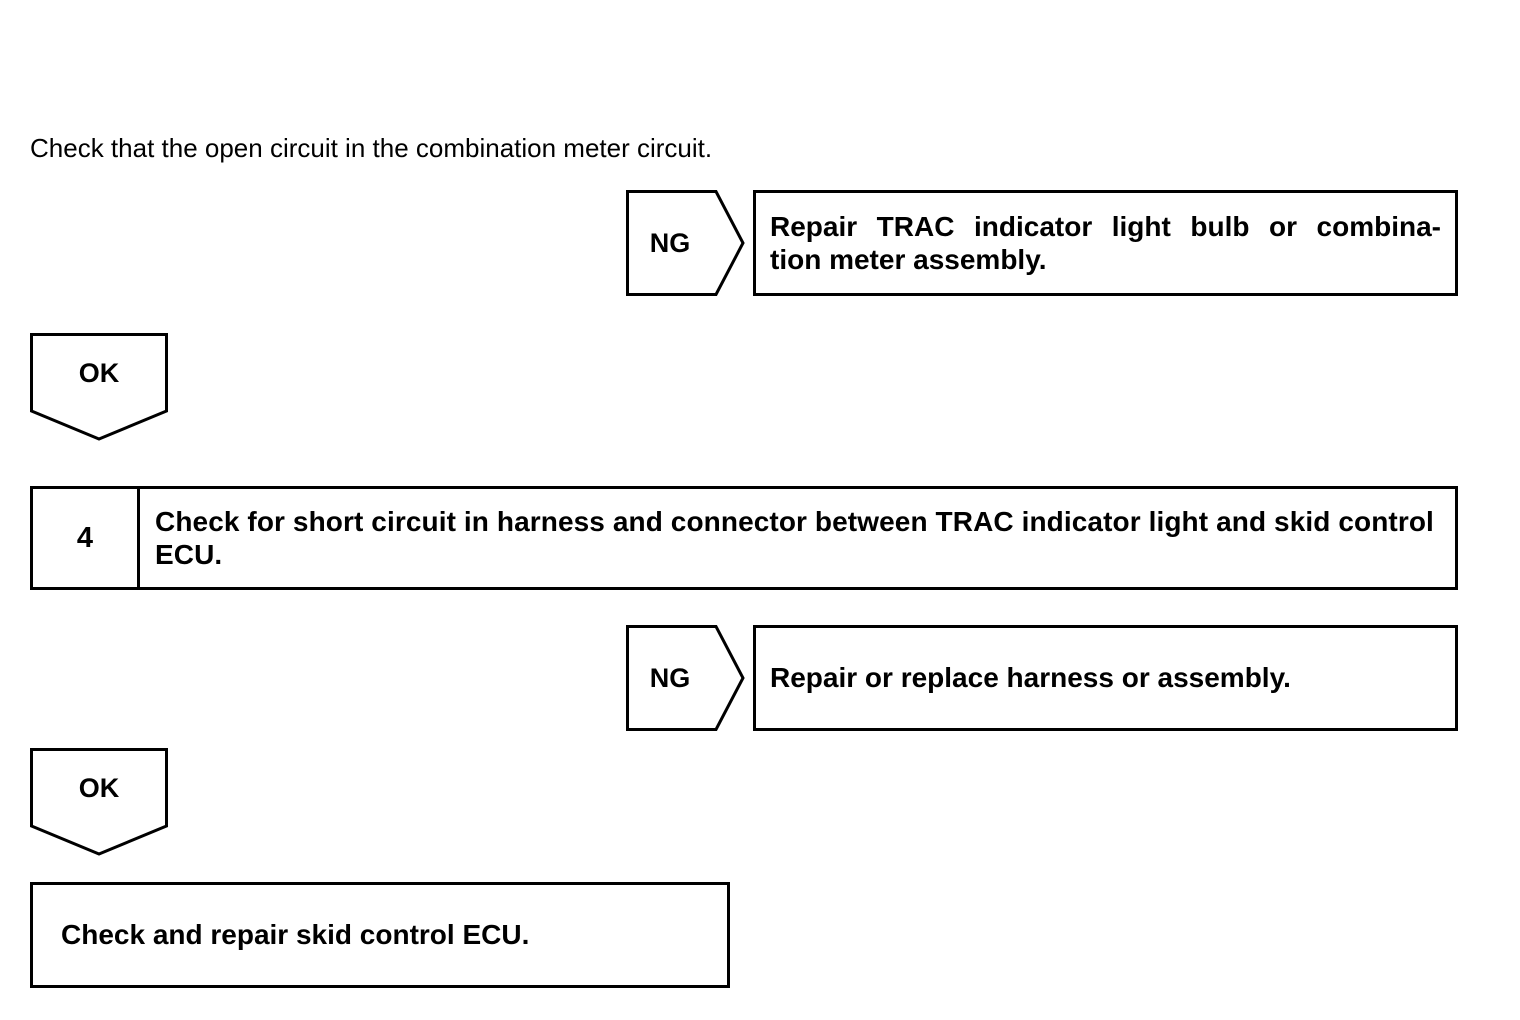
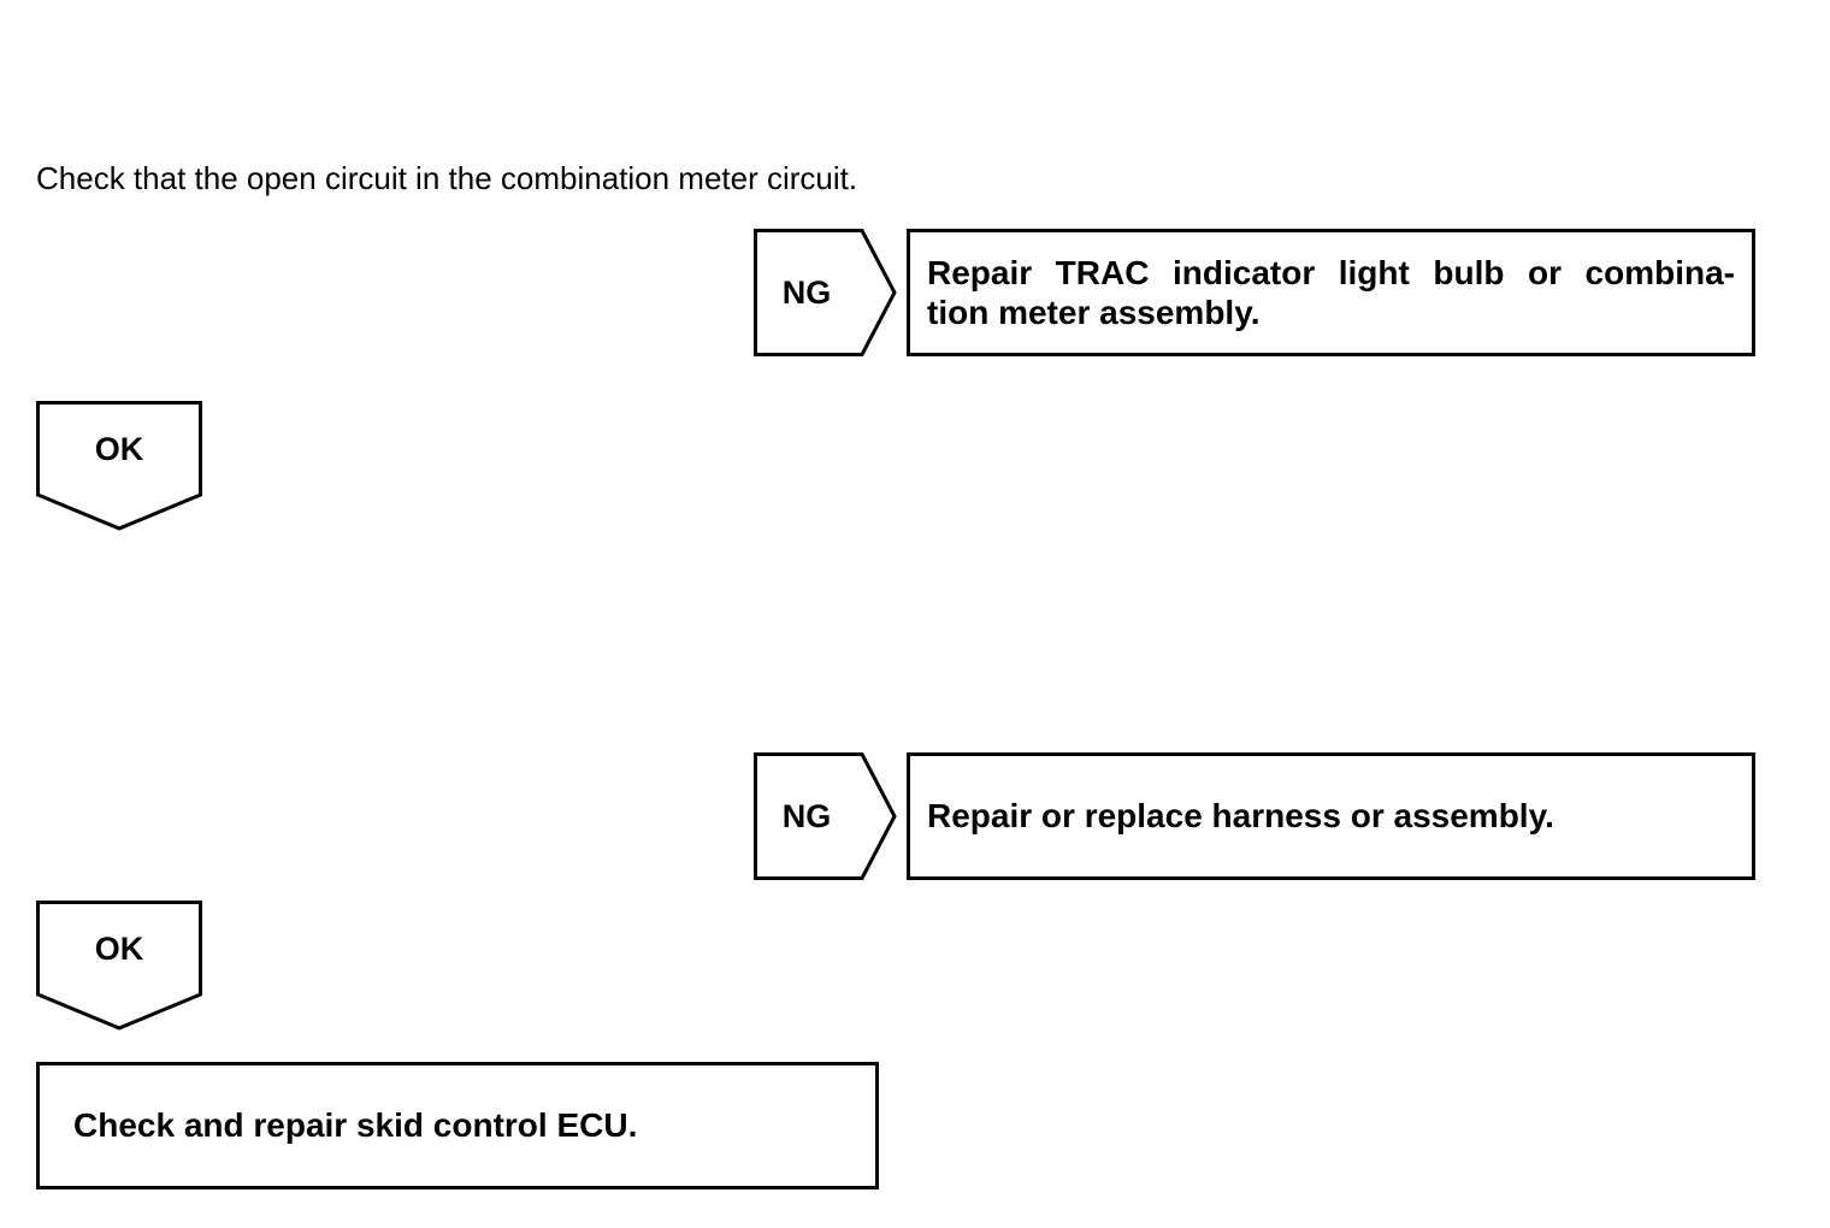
  Check that the open circuit in the combination meter circuit.
  NG
  Repair TRAC indicator light bulb or combina-
  tion meter assembly.
  OK
- 4
- Check for short circuit in harness and connector between TRAC indicator light and skid control ECU.
  NG
  Repair or replace harness or assembly.
  OK
  Check and repair skid control ECU.
